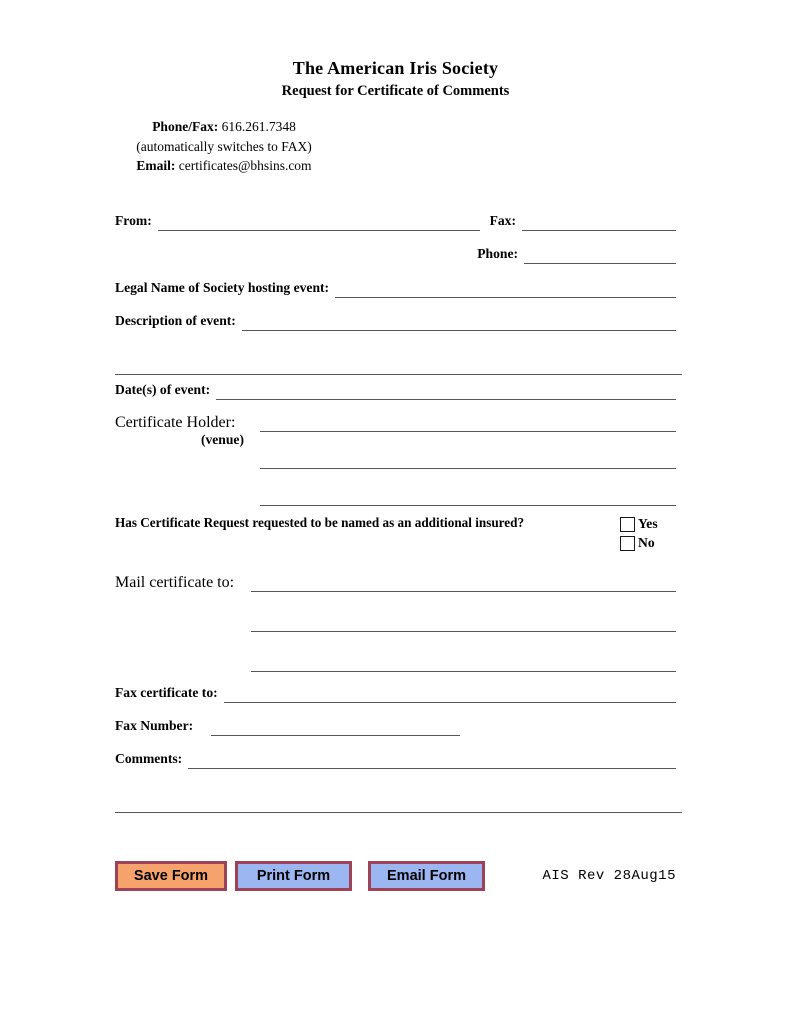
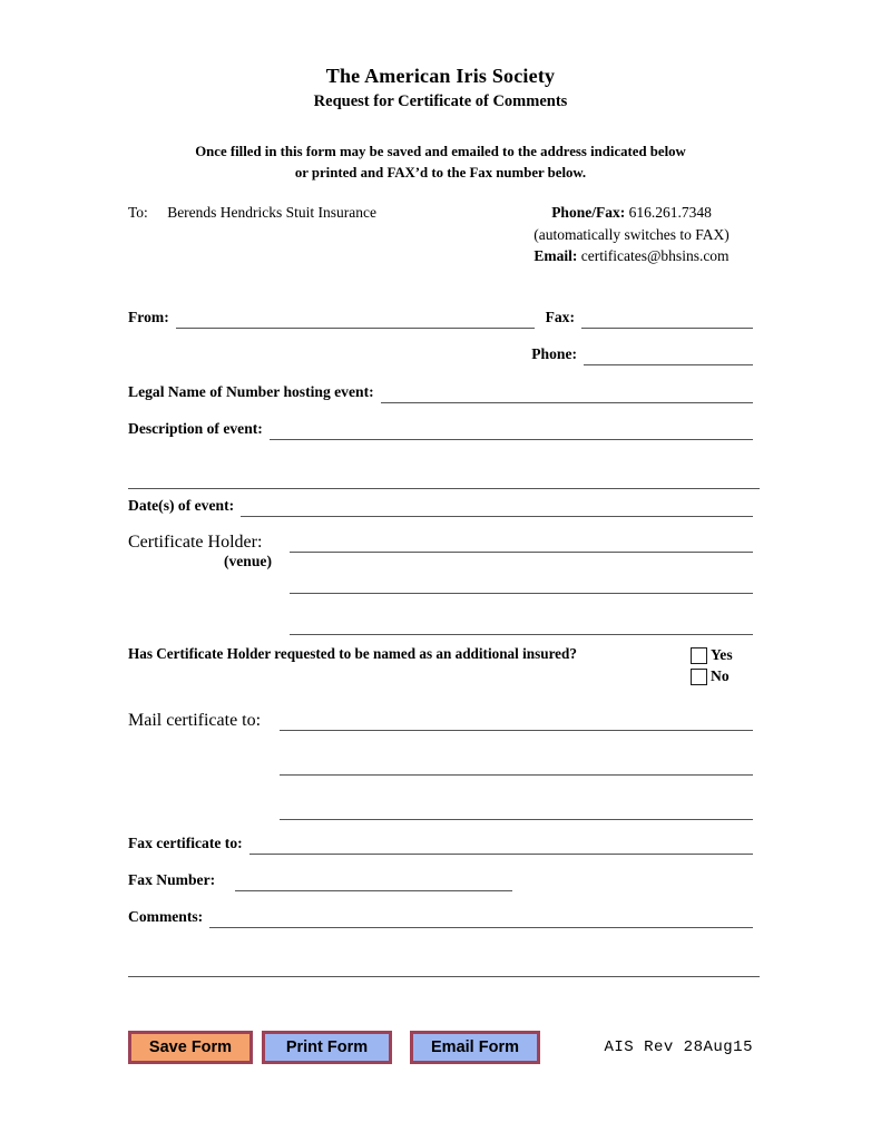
  The American Iris Society
  Request for Certificate of Comments
+ Once filled in this form may be saved and emailed to the address indicated below
+ or printed and FAX’d to the Fax number below.
+ To: Berends Hendricks Stuit Insurance
  Phone/Fax: 616.261.7348
  (automatically switches to FAX)
  Email: certificates@bhsins.com
  From:
  Fax:
  Phone:
- Legal Name of Society hosting event:
+ Legal Name of Number hosting event:
  Description of event:
  Date(s) of event:
  Certificate Holder:
  (venue)
- Has Certificate Request requested to be named as an additional insured?
+ Has Certificate Holder requested to be named as an additional insured?
  Yes
  No
  Mail certificate to:
  Fax certificate to:
  Fax Number:
  Comments:
  Save Form
  Print Form
  Email Form
  AIS Rev 28Aug15
